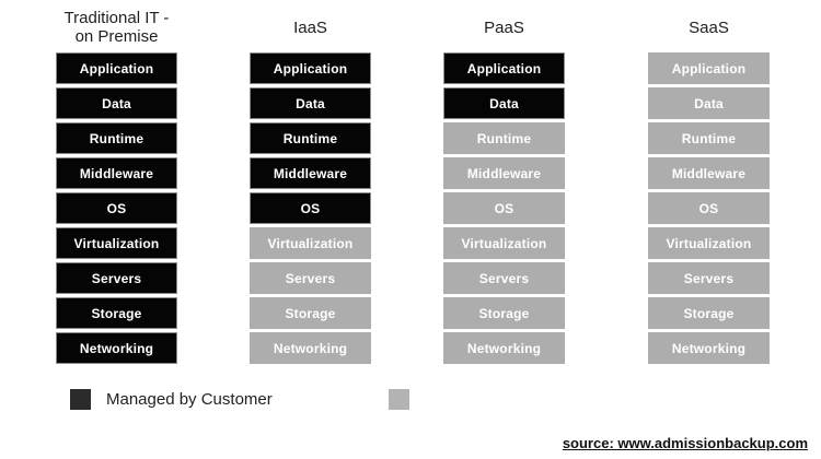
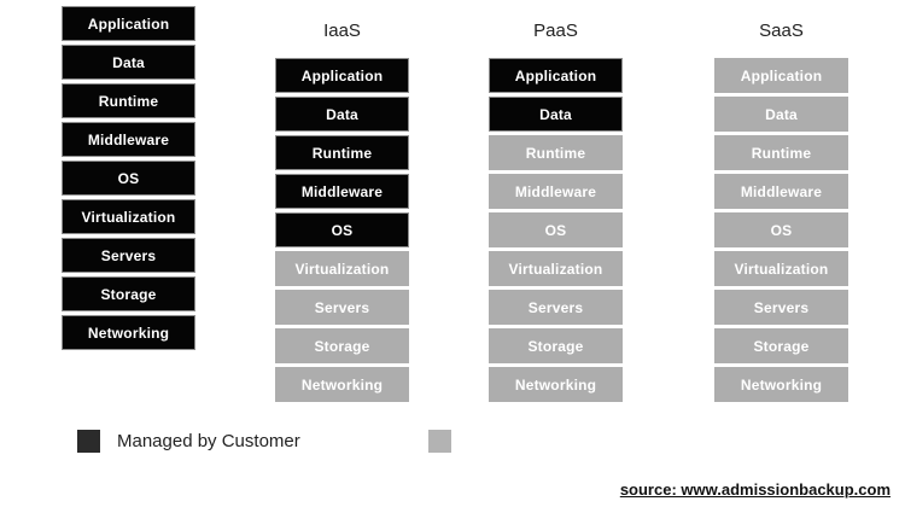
- Traditional IT -
- on Premise
  Application
  Data
  Runtime
  Middleware
  OS
  Virtualization
  Servers
  Storage
  Networking
  IaaS
  Application
  Data
  Runtime
  Middleware
  OS
  Virtualization
  Servers
  Storage
  Networking
  PaaS
  Application
  Data
  Runtime
  Middleware
  OS
  Virtualization
  Servers
  Storage
  Networking
  SaaS
  Application
  Data
  Runtime
  Middleware
  OS
  Virtualization
  Servers
  Storage
  Networking
  Managed by Customer
  source: www.admissionbackup.com
